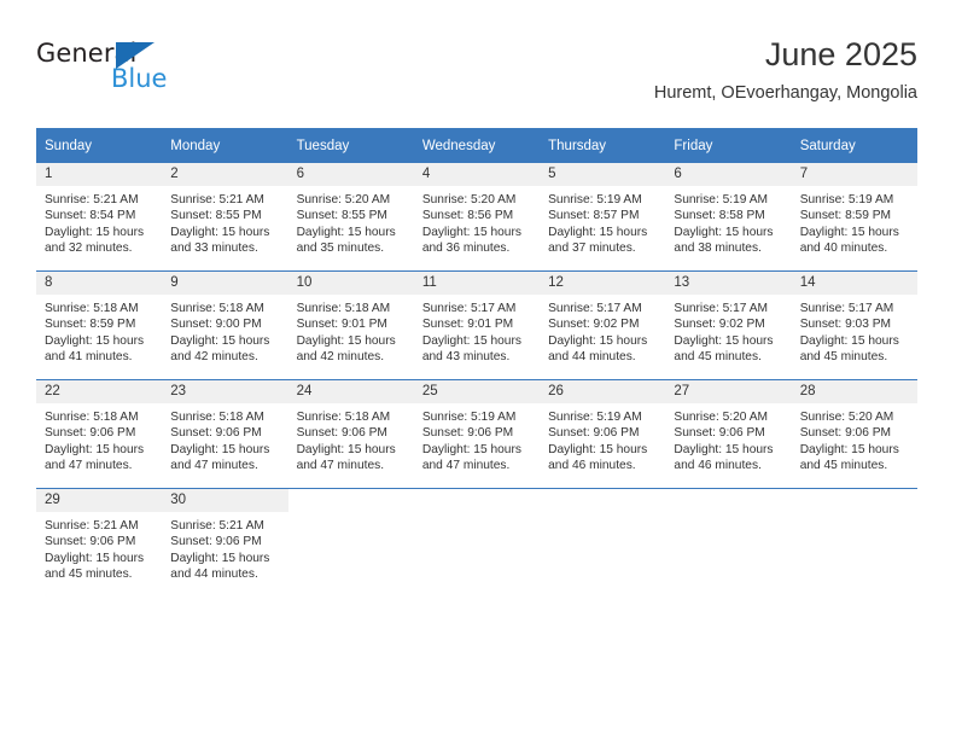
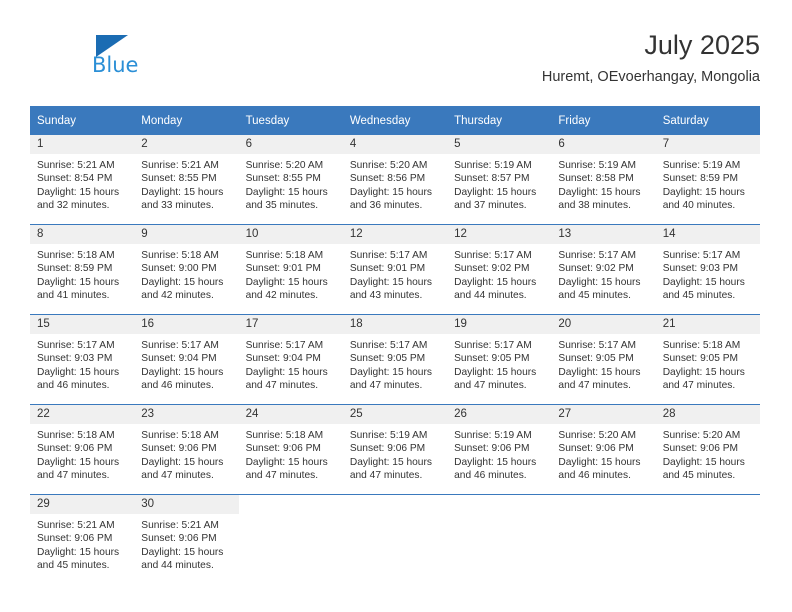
- General
  Blue
- June 2025
+ July 2025
  Huremt, OEvoerhangay, Mongolia
  Sunday	Monday	Tuesday	Wednesday	Thursday	Friday	Saturday
  1Sunrise: 5:21 AMSunset: 8:54 PMDaylight: 15 hoursand 32 minutes.	2Sunrise: 5:21 AMSunset: 8:55 PMDaylight: 15 hoursand 33 minutes.	6Sunrise: 5:20 AMSunset: 8:55 PMDaylight: 15 hoursand 35 minutes.	4Sunrise: 5:20 AMSunset: 8:56 PMDaylight: 15 hoursand 36 minutes.	5Sunrise: 5:19 AMSunset: 8:57 PMDaylight: 15 hoursand 37 minutes.	6Sunrise: 5:19 AMSunset: 8:58 PMDaylight: 15 hoursand 38 minutes.	7Sunrise: 5:19 AMSunset: 8:59 PMDaylight: 15 hoursand 40 minutes.
- 8Sunrise: 5:18 AMSunset: 8:59 PMDaylight: 15 hoursand 41 minutes.	9Sunrise: 5:18 AMSunset: 9:00 PMDaylight: 15 hoursand 42 minutes.	10Sunrise: 5:18 AMSunset: 9:01 PMDaylight: 15 hoursand 42 minutes.	11Sunrise: 5:17 AMSunset: 9:01 PMDaylight: 15 hoursand 43 minutes.	12Sunrise: 5:17 AMSunset: 9:02 PMDaylight: 15 hoursand 44 minutes.	13Sunrise: 5:17 AMSunset: 9:02 PMDaylight: 15 hoursand 45 minutes.	14Sunrise: 5:17 AMSunset: 9:03 PMDaylight: 15 hoursand 45 minutes.
+ 8Sunrise: 5:18 AMSunset: 8:59 PMDaylight: 15 hoursand 41 minutes.	9Sunrise: 5:18 AMSunset: 9:00 PMDaylight: 15 hoursand 42 minutes.	10Sunrise: 5:18 AMSunset: 9:01 PMDaylight: 15 hoursand 42 minutes.	12Sunrise: 5:17 AMSunset: 9:01 PMDaylight: 15 hoursand 43 minutes.	12Sunrise: 5:17 AMSunset: 9:02 PMDaylight: 15 hoursand 44 minutes.	13Sunrise: 5:17 AMSunset: 9:02 PMDaylight: 15 hoursand 45 minutes.	14Sunrise: 5:17 AMSunset: 9:03 PMDaylight: 15 hoursand 45 minutes.
+ 15Sunrise: 5:17 AMSunset: 9:03 PMDaylight: 15 hoursand 46 minutes.	16Sunrise: 5:17 AMSunset: 9:04 PMDaylight: 15 hoursand 46 minutes.	17Sunrise: 5:17 AMSunset: 9:04 PMDaylight: 15 hoursand 47 minutes.	18Sunrise: 5:17 AMSunset: 9:05 PMDaylight: 15 hoursand 47 minutes.	19Sunrise: 5:17 AMSunset: 9:05 PMDaylight: 15 hoursand 47 minutes.	20Sunrise: 5:17 AMSunset: 9:05 PMDaylight: 15 hoursand 47 minutes.	21Sunrise: 5:18 AMSunset: 9:05 PMDaylight: 15 hoursand 47 minutes.
  22Sunrise: 5:18 AMSunset: 9:06 PMDaylight: 15 hoursand 47 minutes.	23Sunrise: 5:18 AMSunset: 9:06 PMDaylight: 15 hoursand 47 minutes.	24Sunrise: 5:18 AMSunset: 9:06 PMDaylight: 15 hoursand 47 minutes.	25Sunrise: 5:19 AMSunset: 9:06 PMDaylight: 15 hoursand 47 minutes.	26Sunrise: 5:19 AMSunset: 9:06 PMDaylight: 15 hoursand 46 minutes.	27Sunrise: 5:20 AMSunset: 9:06 PMDaylight: 15 hoursand 46 minutes.	28Sunrise: 5:20 AMSunset: 9:06 PMDaylight: 15 hoursand 45 minutes.
  29Sunrise: 5:21 AMSunset: 9:06 PMDaylight: 15 hoursand 45 minutes.	30Sunrise: 5:21 AMSunset: 9:06 PMDaylight: 15 hoursand 44 minutes.
